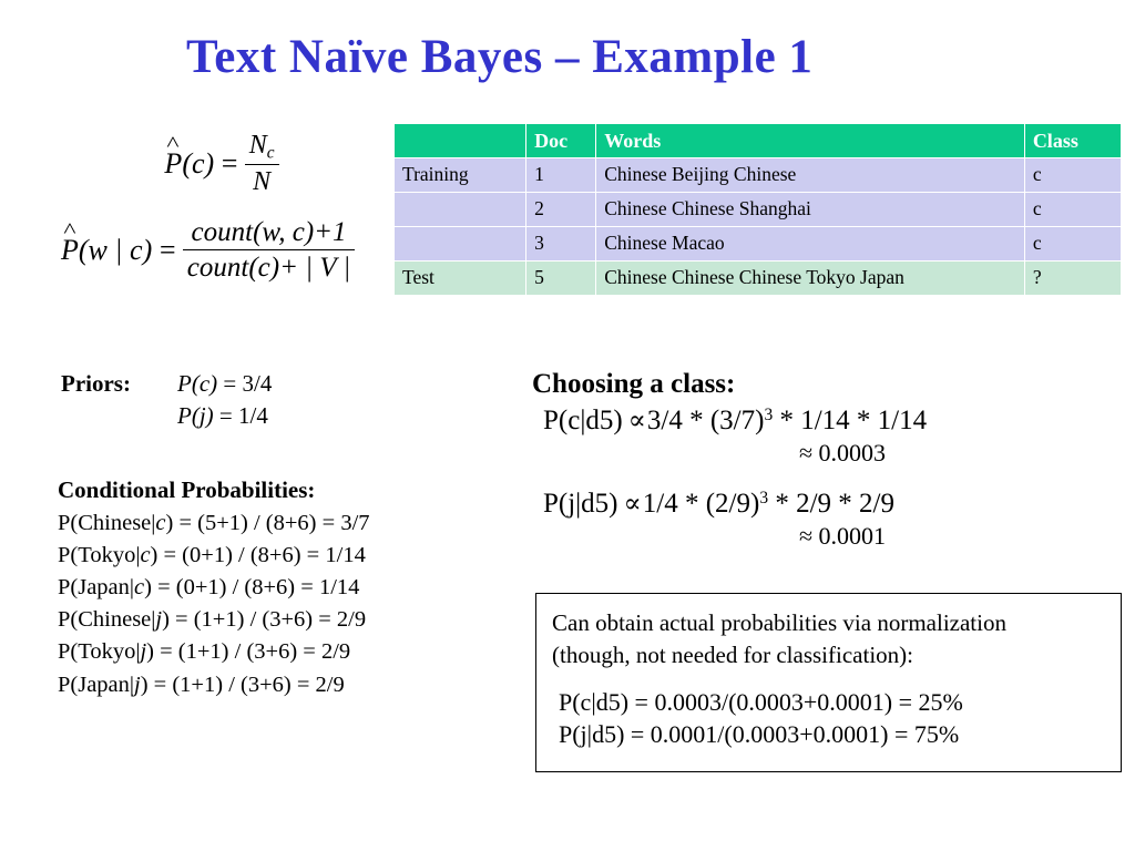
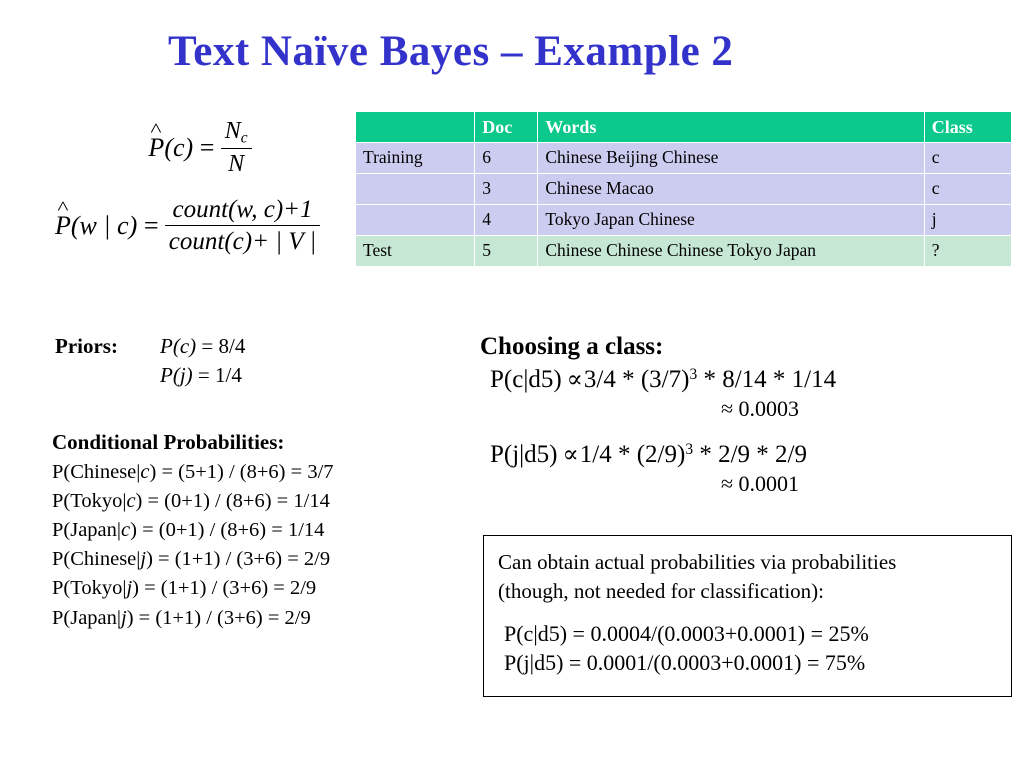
- Text Naïve Bayes – Example 1
+ Text Naïve Bayes – Example 2
  P(c)
  =
  Nc
  N
  P(w | c)
  =
  count(w, c)+1
  count(c)+ | V |
  	Doc	Words	Class
- Training	1	Chinese Beijing Chinese	c
+ Training	6	Chinese Beijing Chinese	c
- 	2	Chinese Chinese Shanghai	c
  	3	Chinese Macao	c
+ 	4	Tokyo Japan Chinese	j
  Test	5	Chinese Chinese Chinese Tokyo Japan	?
- Priors: P(c) = 3/4
+ Priors: P(c) = 8/4
  P(j) = 1/4
  Conditional Probabilities:
  P(Chinese|c) = (5+1) / (8+6) = 3/7
  P(Tokyo|c) = (0+1) / (8+6) = 1/14
  P(Japan|c) = (0+1) / (8+6) = 1/14
  P(Chinese|j) = (1+1) / (3+6) = 2/9
  P(Tokyo|j) = (1+1) / (3+6) = 2/9
  P(Japan|j) = (1+1) / (3+6) = 2/9
  Choosing a class:
- P(c|d5) ∝3/4 * (3/7)3 * 1/14 * 1/14
+ P(c|d5) ∝3/4 * (3/7)3 * 8/14 * 1/14
  ≈ 0.0003
  P(j|d5) ∝1/4 * (2/9)3 * 2/9 * 2/9
  ≈ 0.0001
- Can obtain actual probabilities via normalization
+ Can obtain actual probabilities via probabilities
  (though, not needed for classification):
- P(c|d5) = 0.0003/(0.0003+0.0001) = 25%
+ P(c|d5) = 0.0004/(0.0003+0.0001) = 25%
  P(j|d5) = 0.0001/(0.0003+0.0001) = 75%
